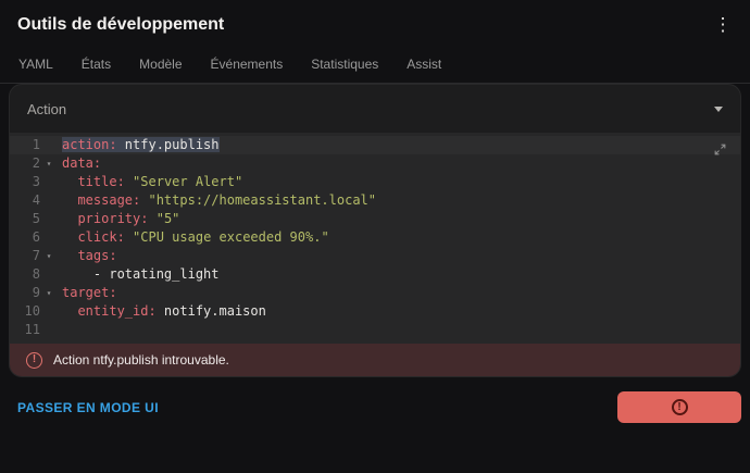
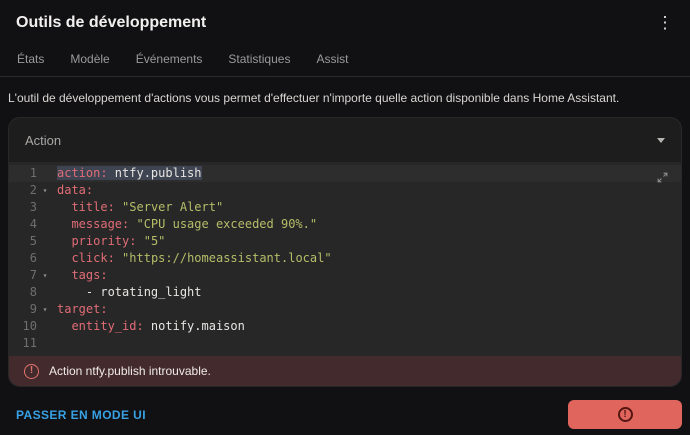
  Outils de développement
  ⋮
- YAML
  États
  Modèle
  Événements
  Statistiques
  Assist
+ L'outil de développement d'actions vous permet d'effectuer n'importe quelle action disponible dans Home Assistant.
  Action
  1
  action: ntfy.publish
  2
  ▾
  data:
  3
  title: "Server Alert"
  4
- message: "https://homeassistant.local"
+ message: "CPU usage exceeded 90%."
  5
  priority: "5"
  6
- click: "CPU usage exceeded 90%."
+ click: "https://homeassistant.local"
  7
  ▾
  tags:
  8
  - rotating_light
  9
  ▾
  target:
  10
  entity_id: notify.maison
  11
  !
  Action ntfy.publish introuvable.
  PASSER EN MODE UI
  !
